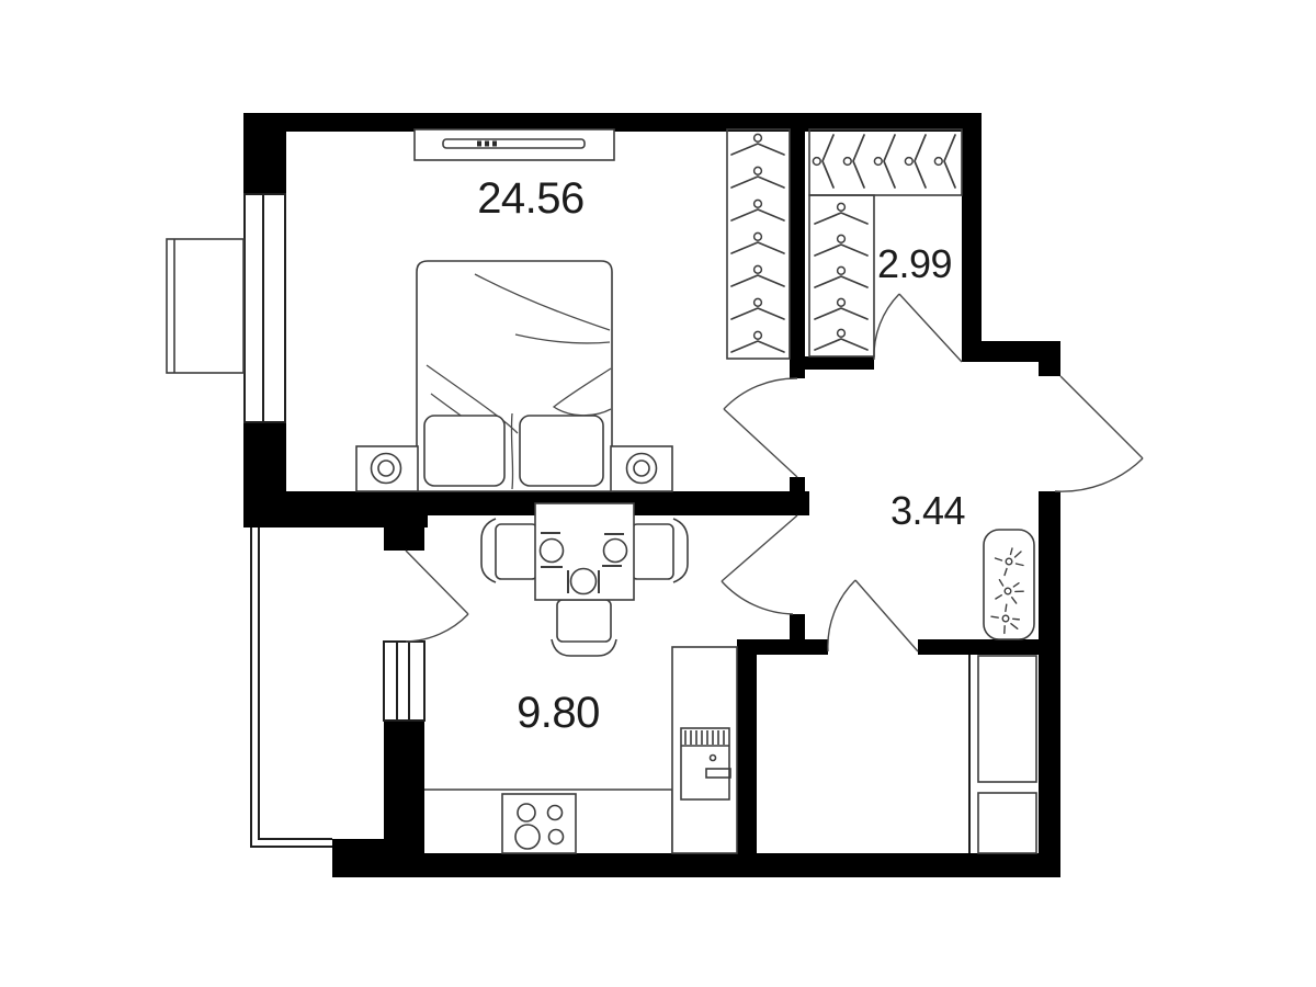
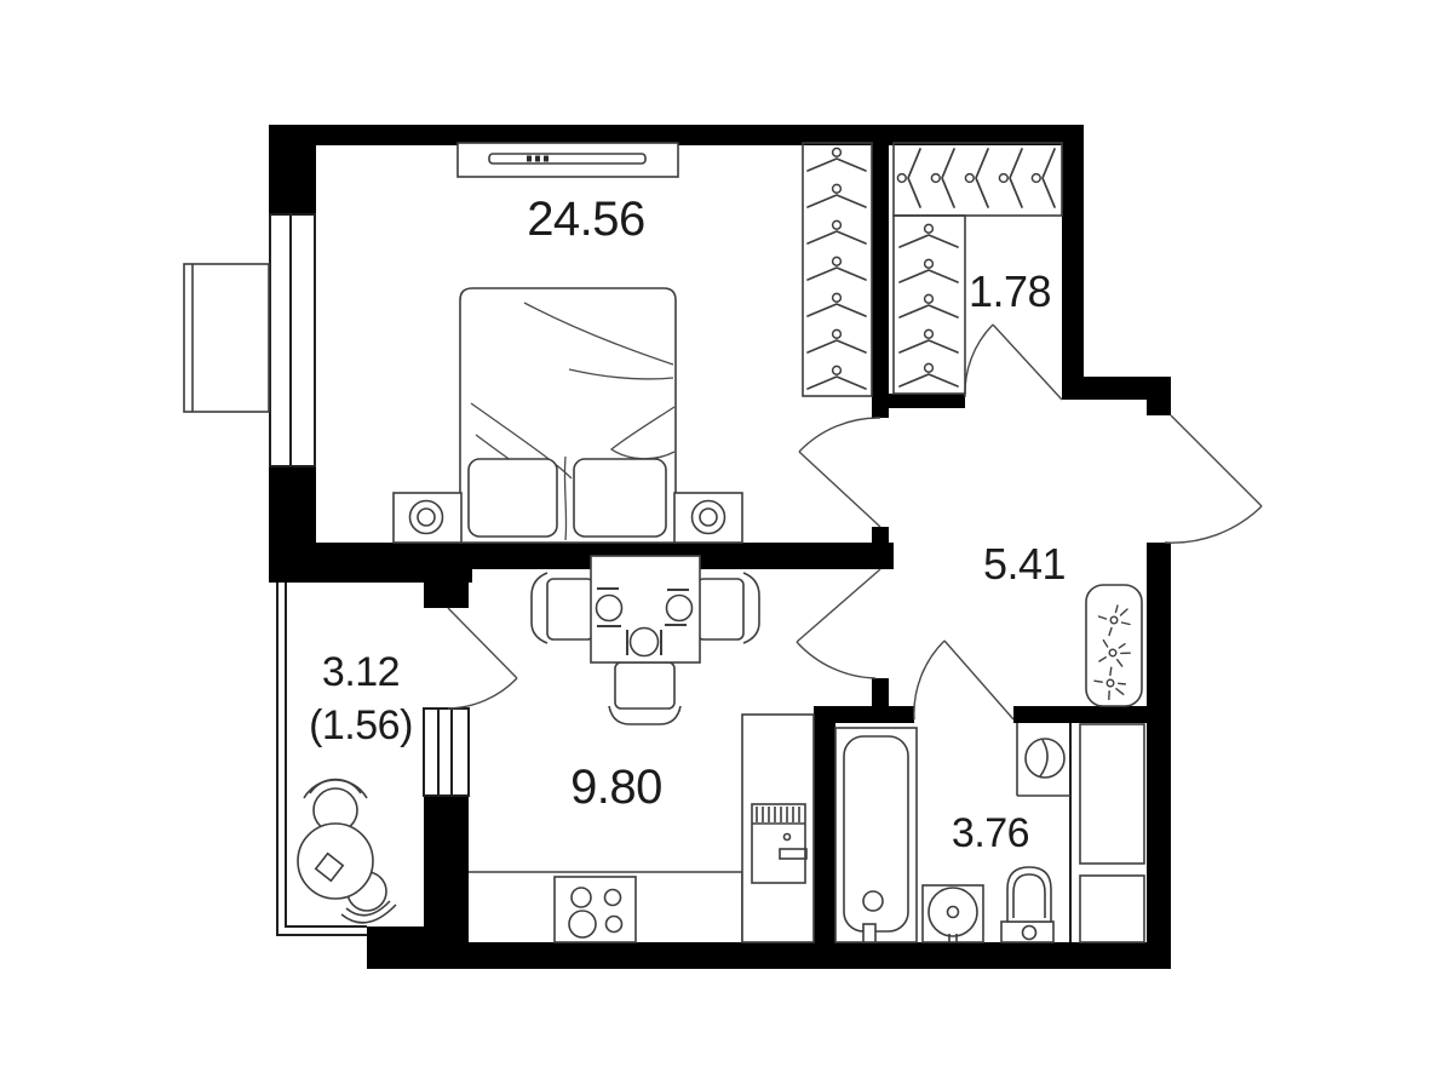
  24.56
- 2.99
+ 1.78
- 3.44
+ 5.41
  9.80
+ 3.76
+ 3.12
+ (1.56)
